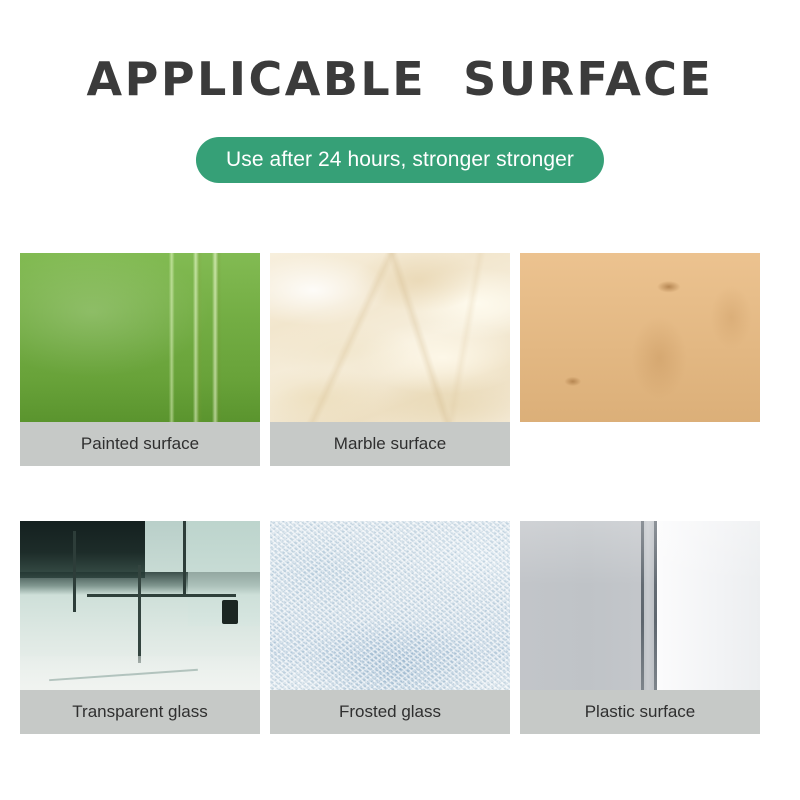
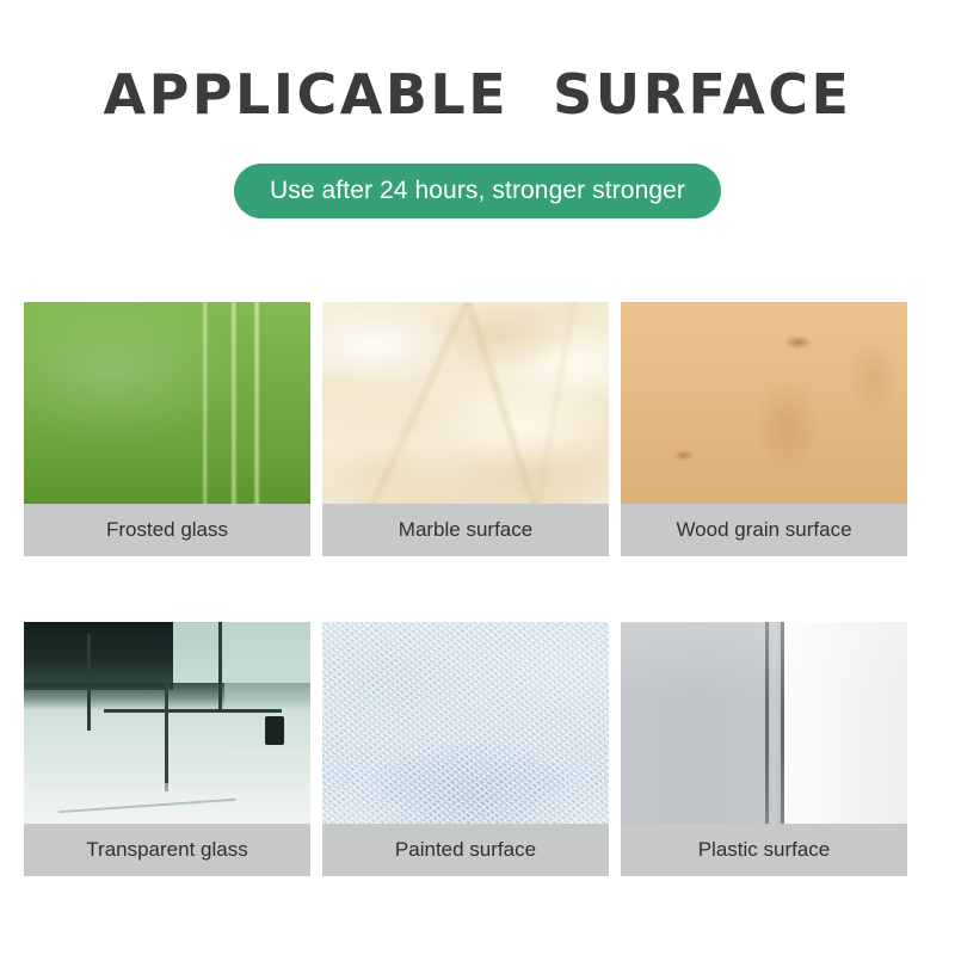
  APPLICABLE SURFACE
  Use after 24 hours, stronger stronger
- Painted surface
+ Frosted glass
  Marble surface
+ Wood grain surface
  Transparent glass
- Frosted glass
+ Painted surface
  Plastic surface
